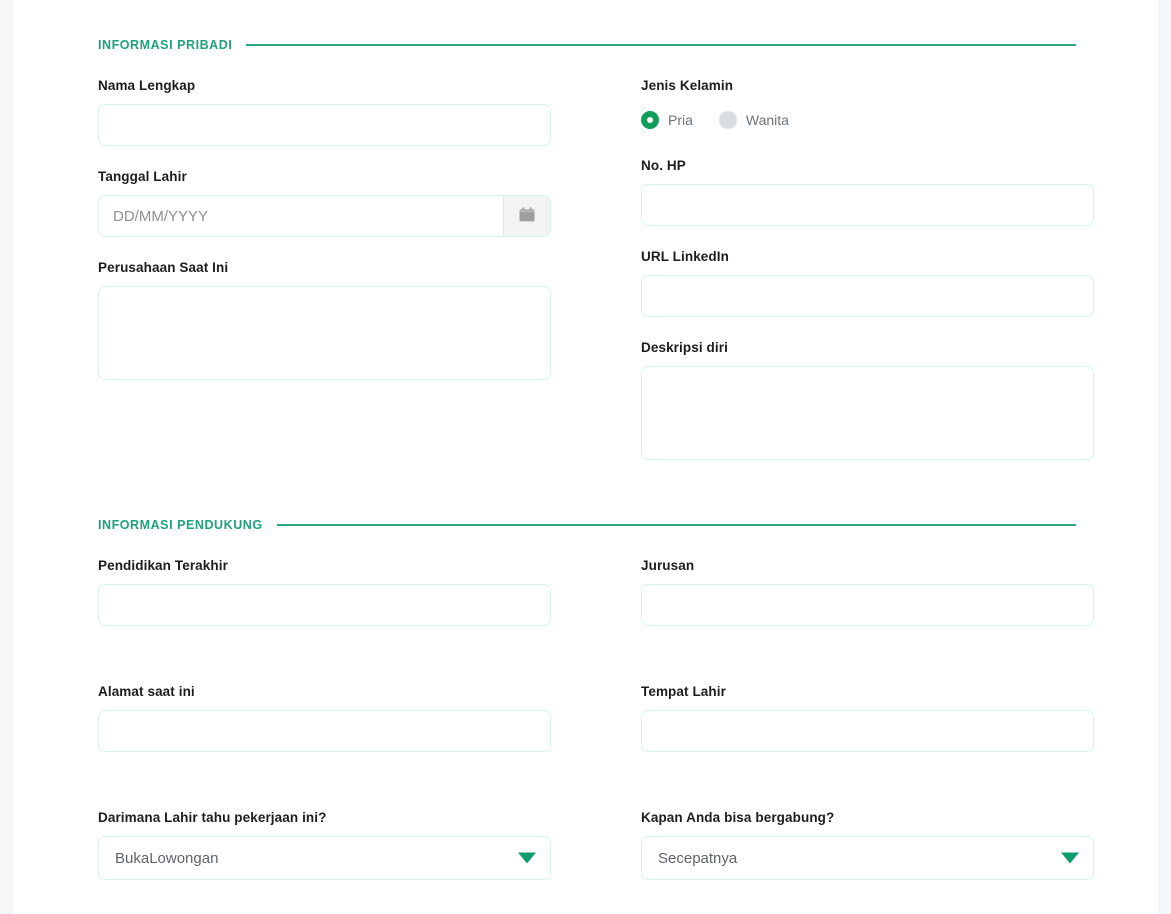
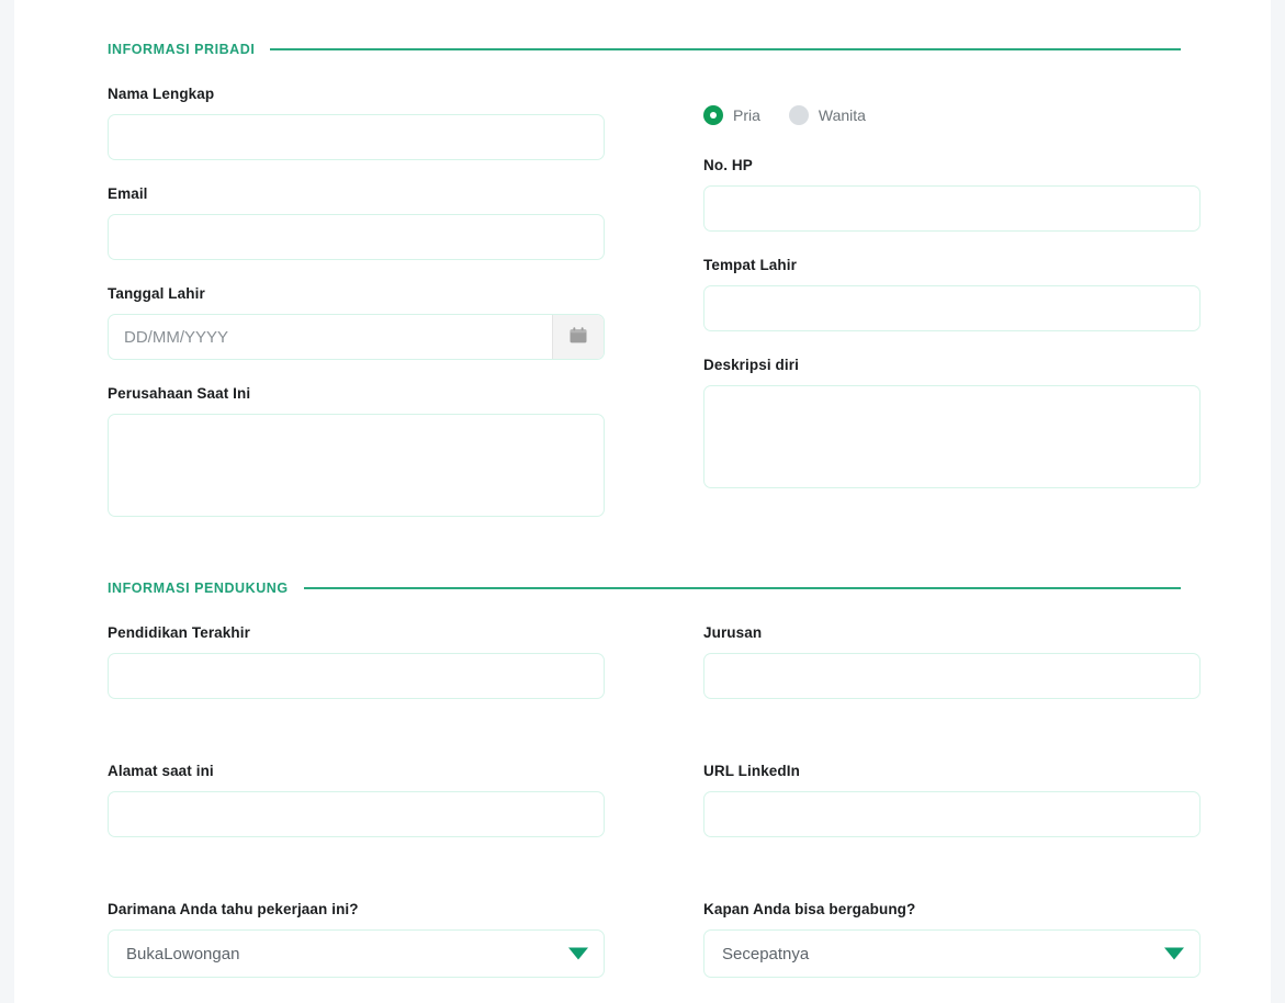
  INFORMASI PRIBADI
  Nama Lengkap
+ Email
  Tanggal Lahir
  DD/MM/YYYY
  Perusahaan Saat Ini
- Jenis Kelamin
  Pria
  Wanita
  No. HP
- URL LinkedIn
+ Tempat Lahir
  Deskripsi diri
  INFORMASI PENDUKUNG
  Pendidikan Terakhir
  Alamat saat ini
- Darimana Lahir tahu pekerjaan ini?
+ Darimana Anda tahu pekerjaan ini?
  BukaLowongan
  Jurusan
- Tempat Lahir
+ URL LinkedIn
  Kapan Anda bisa bergabung?
  Secepatnya
